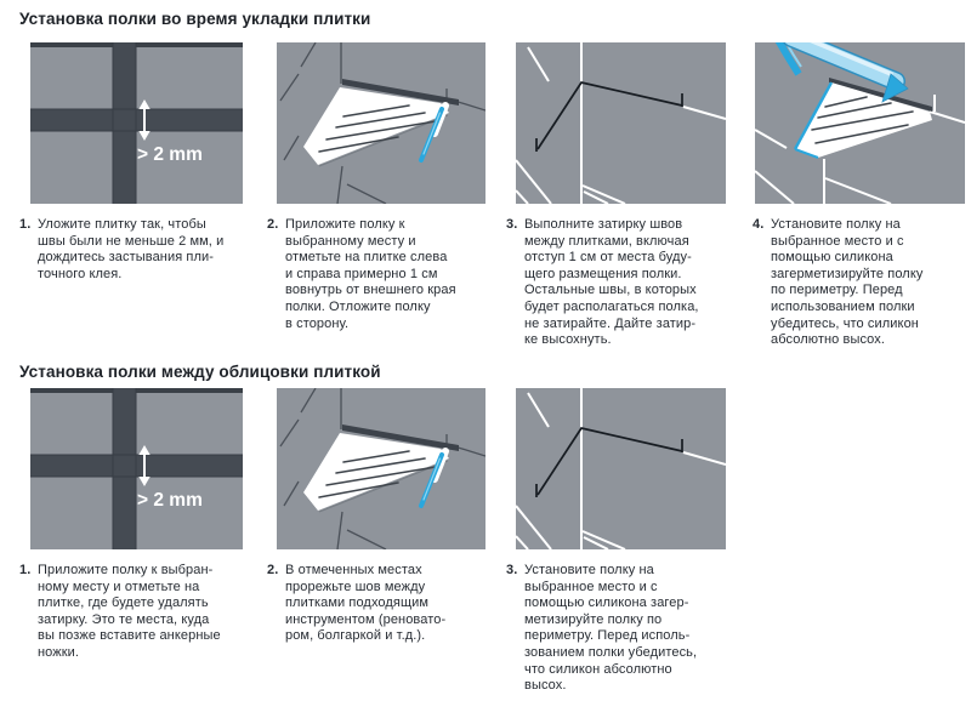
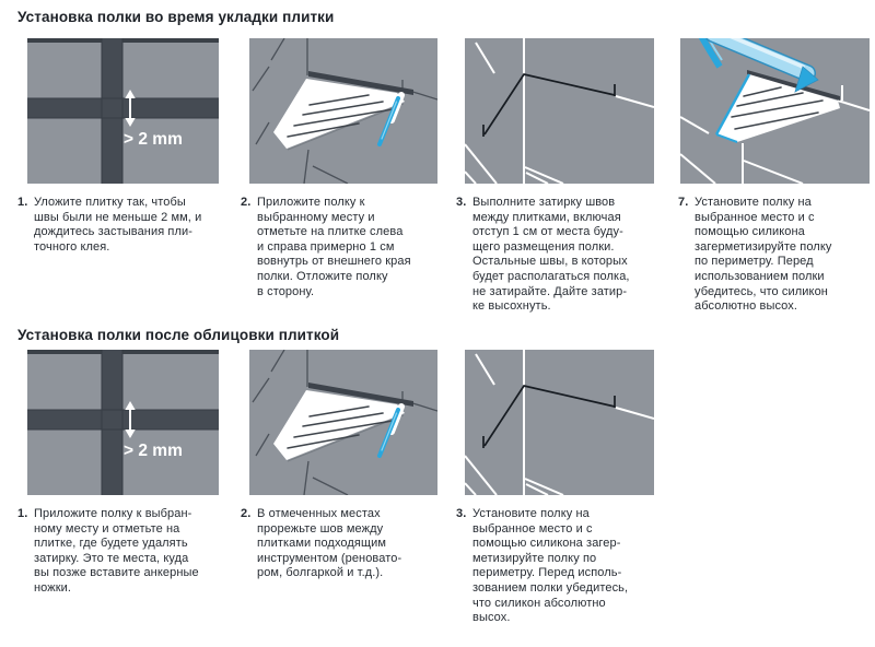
  Установка полки во время укладки плитки
  1.
  Уложите плитку так, чтобы
  швы были не меньше 2 мм, и
  дождитесь застывания пли-
  точного клея.
  2.
  Приложите полку к
  выбранному месту и
  отметьте на плитке слева
  и справа примерно 1 см
  вовнутрь от внешнего края
  полки. Отложите полку
  в сторону.
  3.
  Выполните затирку швов
  между плитками, включая
  отступ 1 см от места буду-
  щего размещения полки.
  Остальные швы, в которых
  будет располагаться полка,
  не затирайте. Дайте затир-
  ке высохнуть.
- 4.
+ 7.
  Установите полку на
  выбранное место и с
  помощью силикона
  загерметизируйте полку
  по периметру. Перед
  использованием полки
  убедитесь, что силикон
  абсолютно высох.
- Установка полки между облицовки плиткой
+ Установка полки после облицовки плиткой
  1.
  Приложите полку к выбран-
  ному месту и отметьте на
  плитке, где будете удалять
  затирку. Это те места, куда
  вы позже вставите анкерные
  ножки.
  2.
  В отмеченных местах
  прорежьте шов между
  плитками подходящим
  инструментом (реновато-
  ром, болгаркой и т.д.).
  3.
  Установите полку на
  выбранное место и с
  помощью силикона загер-
  метизируйте полку по
  периметру. Перед исполь-
  зованием полки убедитесь,
  что силикон абсолютно
  высох.
